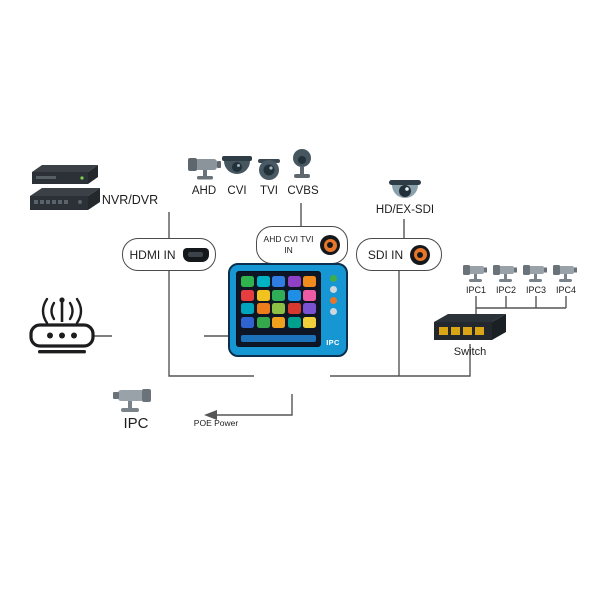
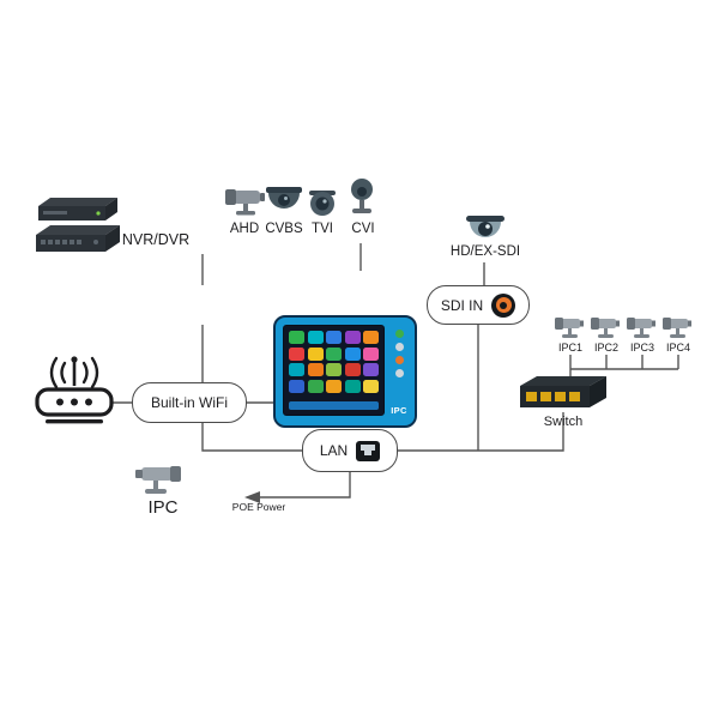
  NVR/DVR
  AHD
- CVI
+ CVBS
  TVI
- CVBS
+ CVI
  HD/EX-SDI
- HDMI IN
- AHD CVI TVI
- IN
  SDI IN
+ Built-in WiFi
+ LAN
  IPC
  IPC1
  IPC2
  IPC3
  IPC4
  Switch
  IPC
  POE Power
